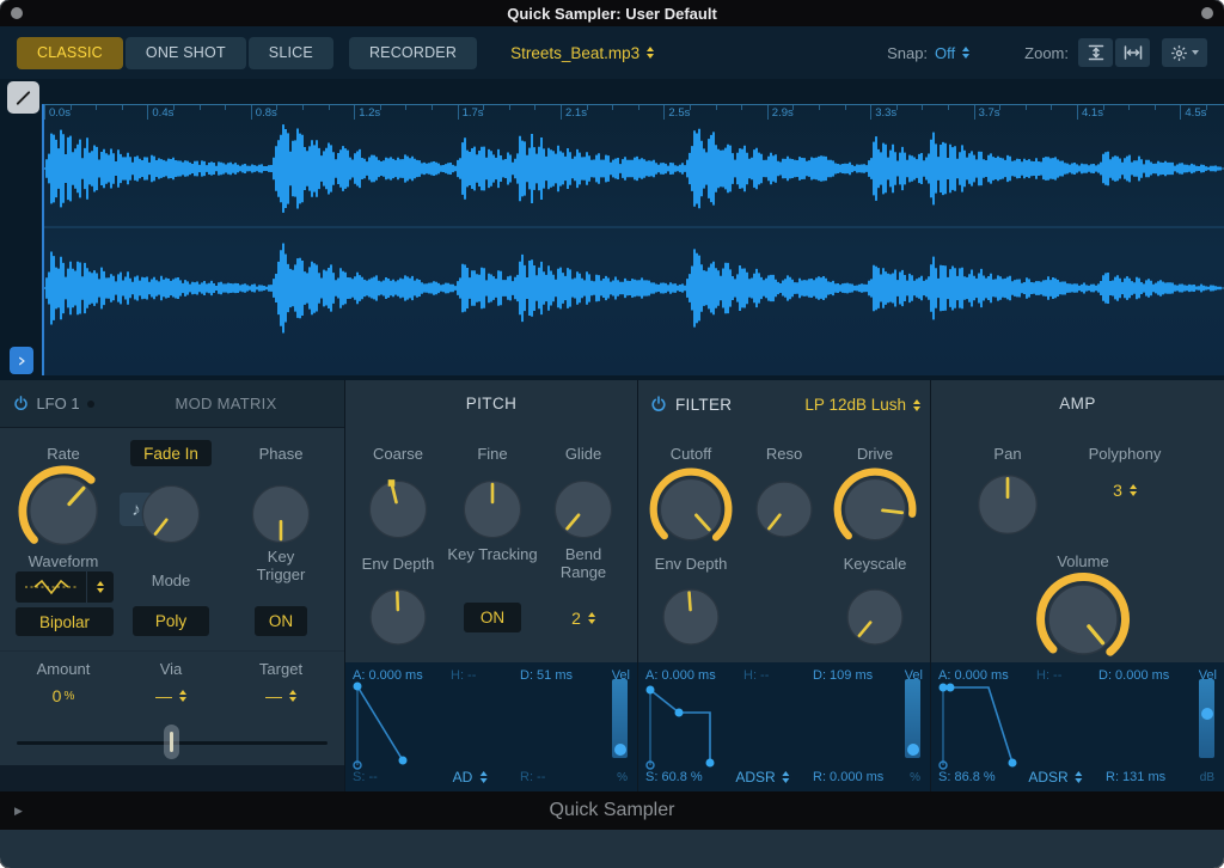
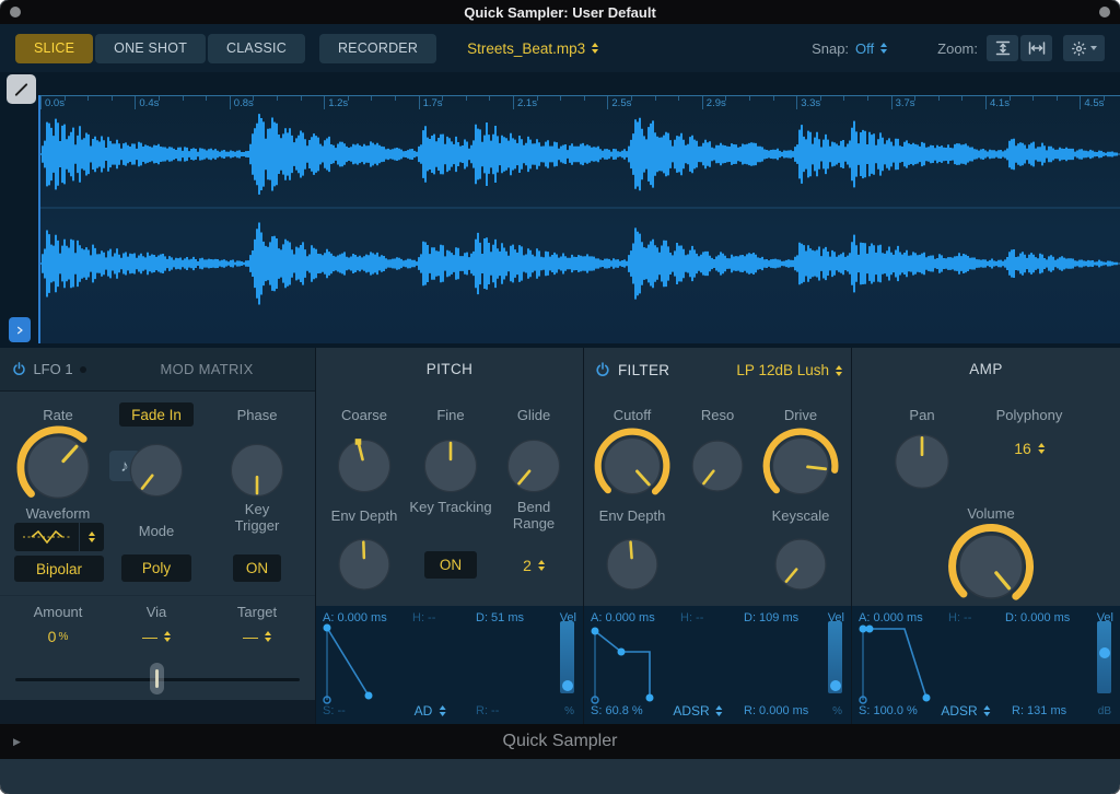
  Quick Sampler: User Default
- CLASSIC
+ SLICE
  ONE SHOT
- SLICE
+ CLASSIC
  RECORDER
  Streets_Beat.mp3
  Snap:
  Off
  Zoom:
  0.0s
  0.4s
  0.8s
  1.2s
  1.7s
  2.1s
  2.5s
  2.9s
  3.3s
  3.7s
  4.1s
  4.5s
  LFO 1
  MOD MATRIX
  Rate
  Fade In
  Phase
  ♪
  Waveform
  Bipolar
  Mode
  Poly
  Key Trigger
  ON
  Amount
  0
  %
  Via
  —
  Target
  —
  PITCH
  Coarse
  Fine
  Glide
  Env Depth
  Key Tracking
  Bend Range
  ON
  2
  A: 0.000 ms
  H: --
  D: 51 ms
  Vel
  S: --
  AD
  R: --
  %
  FILTER
  LP 12dB Lush
  Cutoff
  Reso
  Drive
  Env Depth
  Keyscale
  A: 0.000 ms
  H: --
  D: 109 ms
  Vel
  S: 60.8 %
  ADSR
  R: 0.000 ms
  %
  AMP
  Pan
  Polyphony
- 3
+ 16
  Volume
  A: 0.000 ms
  H: --
  D: 0.000 ms
  Vel
- S: 86.8 %
+ S: 100.0 %
  ADSR
  R: 131 ms
  dB
  ▶
  Quick Sampler
